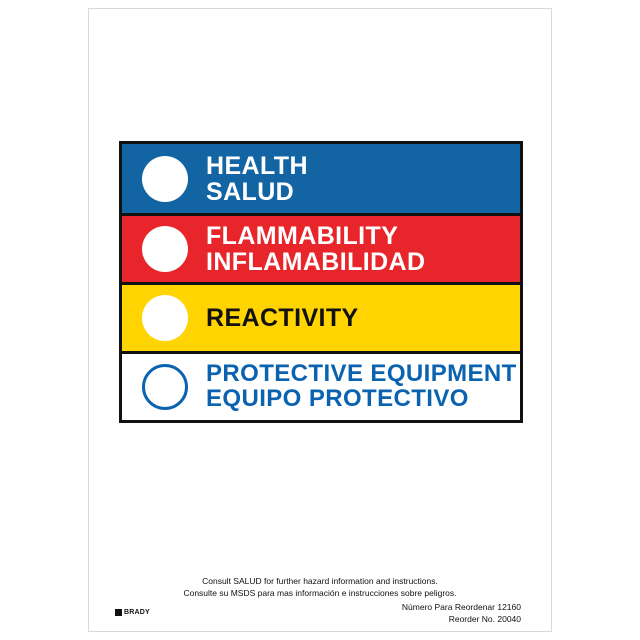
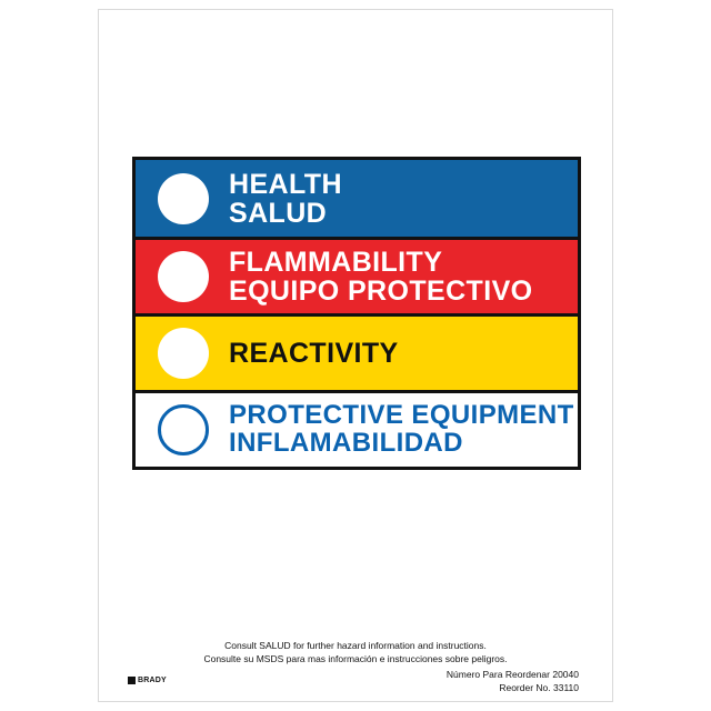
  HEALTH
  SALUD
  FLAMMABILITY
- INFLAMABILIDAD
+ EQUIPO PROTECTIVO
  REACTIVITY
  PROTECTIVE EQUIPMENT
- EQUIPO PROTECTIVO
+ INFLAMABILIDAD
  Consult SALUD for further hazard information and instructions.
  Consulte su MSDS para mas información e instrucciones sobre peligros.
- Número Para Reordenar 12160
+ Número Para Reordenar 20040
- Reorder No. 20040
+ Reorder No. 33110
